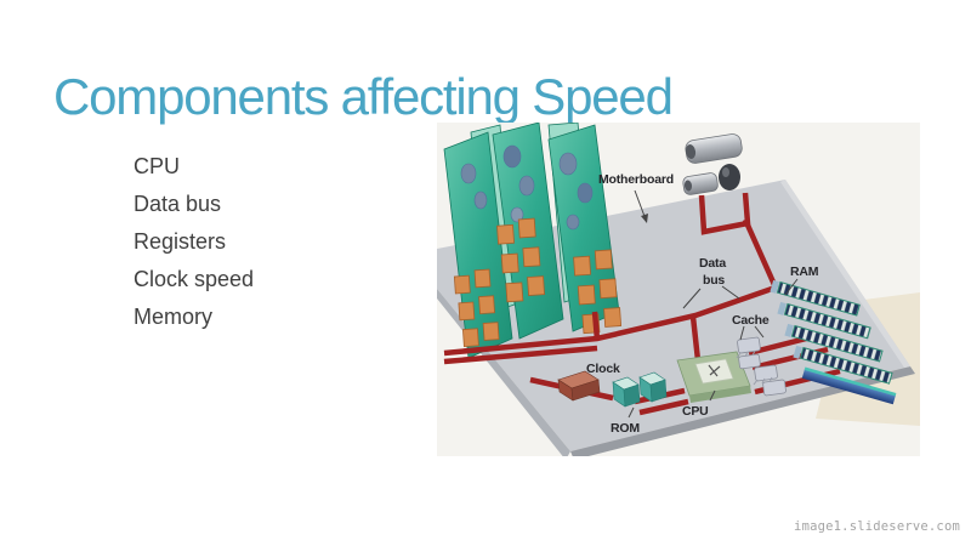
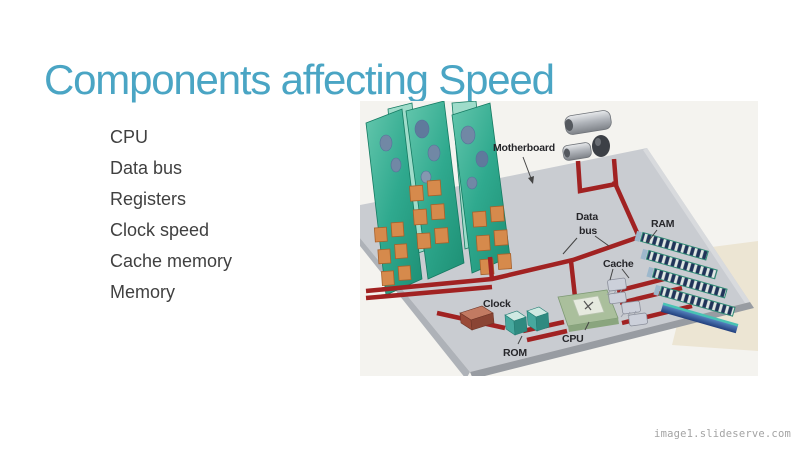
  Components affecting Speed
  CPU
  Data bus
  Registers
  Clock speed
+ Cache memory
  Memory
  Motherboard
  Data
  bus
  RAM
  Cache
  Clock
  ROM
  CPU
  image1.slideserve.com
